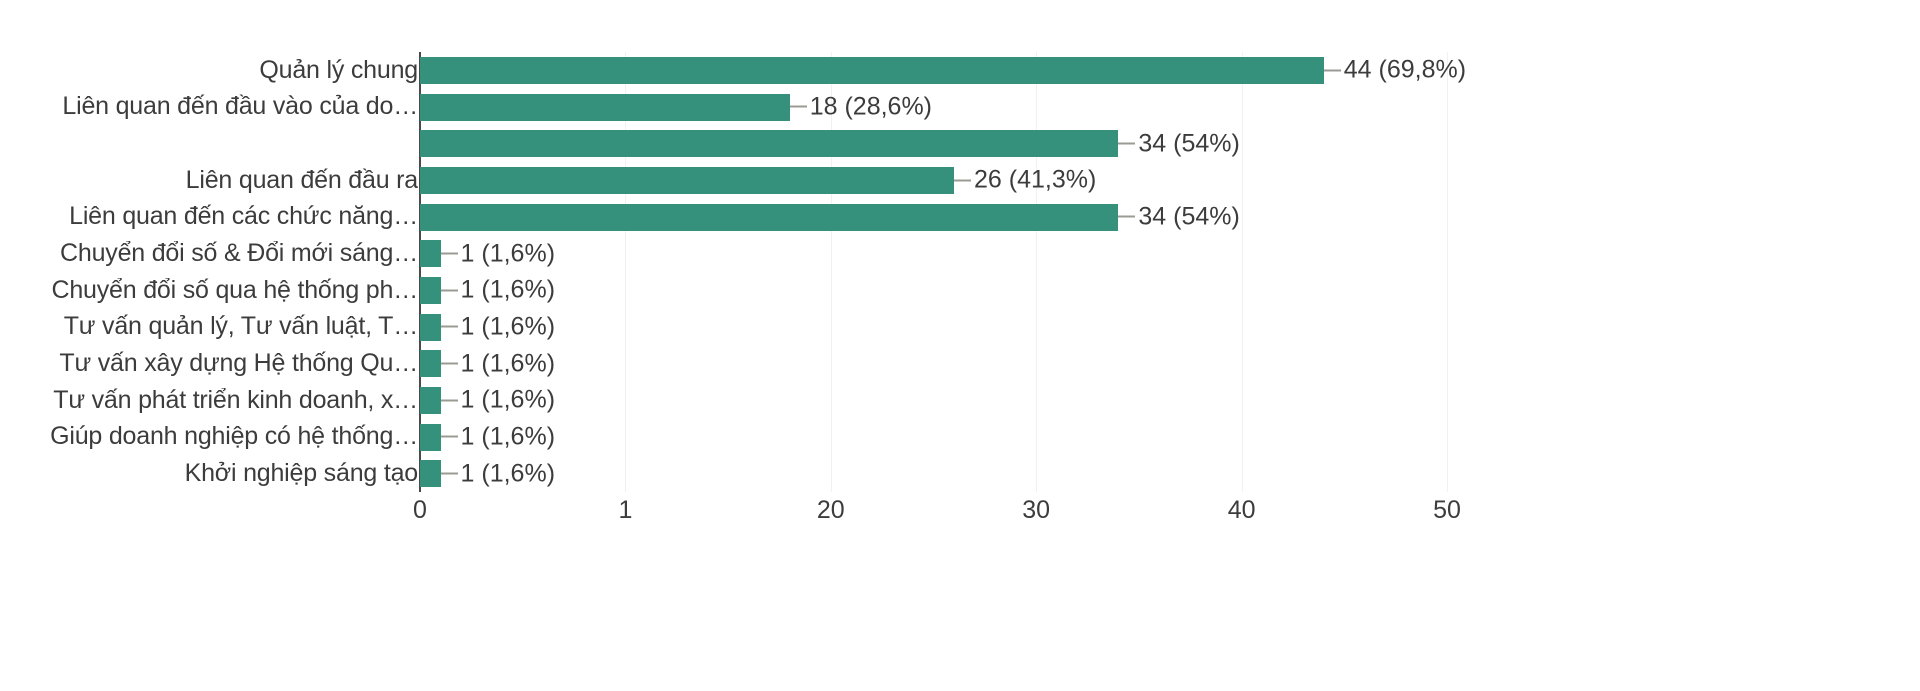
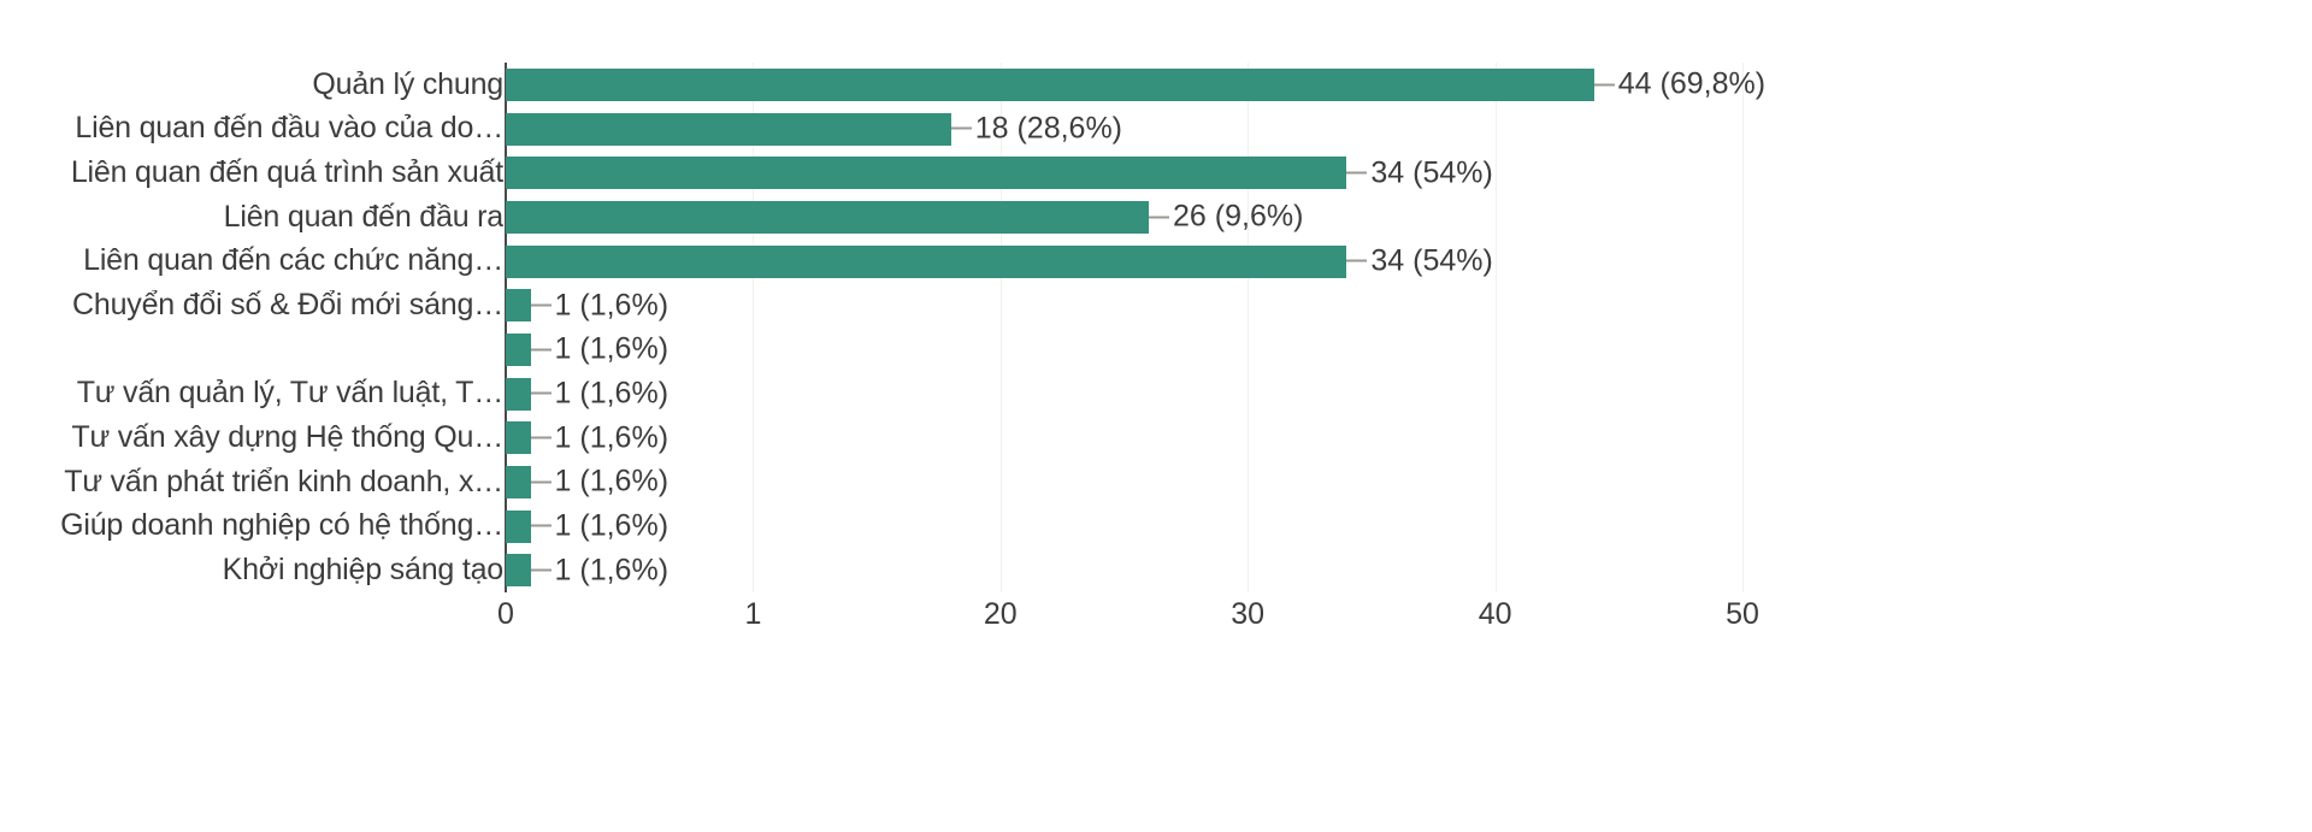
  Quản lý chung
  44 (69,8%)
  Liên quan đến đầu vào của do…
  18 (28,6%)
+ Liên quan đến quá trình sản xuất
  34 (54%)
  Liên quan đến đầu ra
- 26 (41,3%)
+ 26 (9,6%)
  Liên quan đến các chức năng…
  34 (54%)
  Chuyển đổi số & Đổi mới sáng…
  1 (1,6%)
- Chuyển đổi số qua hệ thống ph…
  1 (1,6%)
  Tư vấn quản lý, Tư vấn luật, T…
  1 (1,6%)
  Tư vấn xây dựng Hệ thống Qu…
  1 (1,6%)
  Tư vấn phát triển kinh doanh, x…
  1 (1,6%)
  Giúp doanh nghiệp có hệ thống…
  1 (1,6%)
  Khởi nghiệp sáng tạo
  1 (1,6%)
  0
  1
  20
  30
  40
  50
